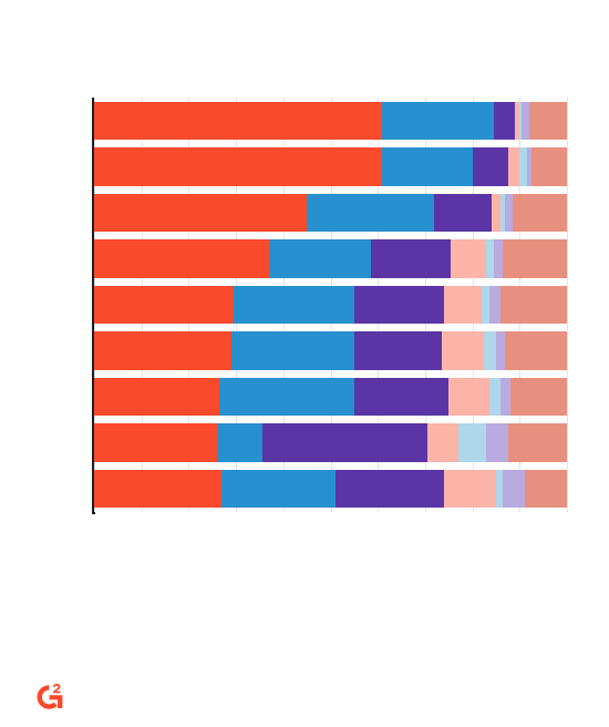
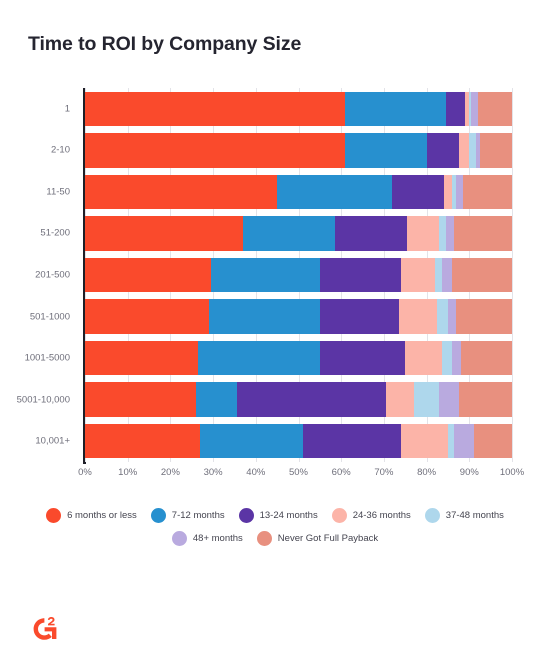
+ Time to ROI by Company Size
+ 1
+ 2-10
+ 11-50
+ 51-200
+ 201-500
+ 501-1000
+ 1001-5000
+ 5001-10,000
+ 10,001+
+ 0%
+ 10%
+ 20%
+ 30%
+ 40%
+ 50%
+ 60%
+ 70%
+ 80%
+ 90%
+ 100%
+ 6 months or less
+ 7-12 months
+ 13-24 months
+ 24-36 months
+ 37-48 months
+ 48+ months
+ Never Got Full Payback
